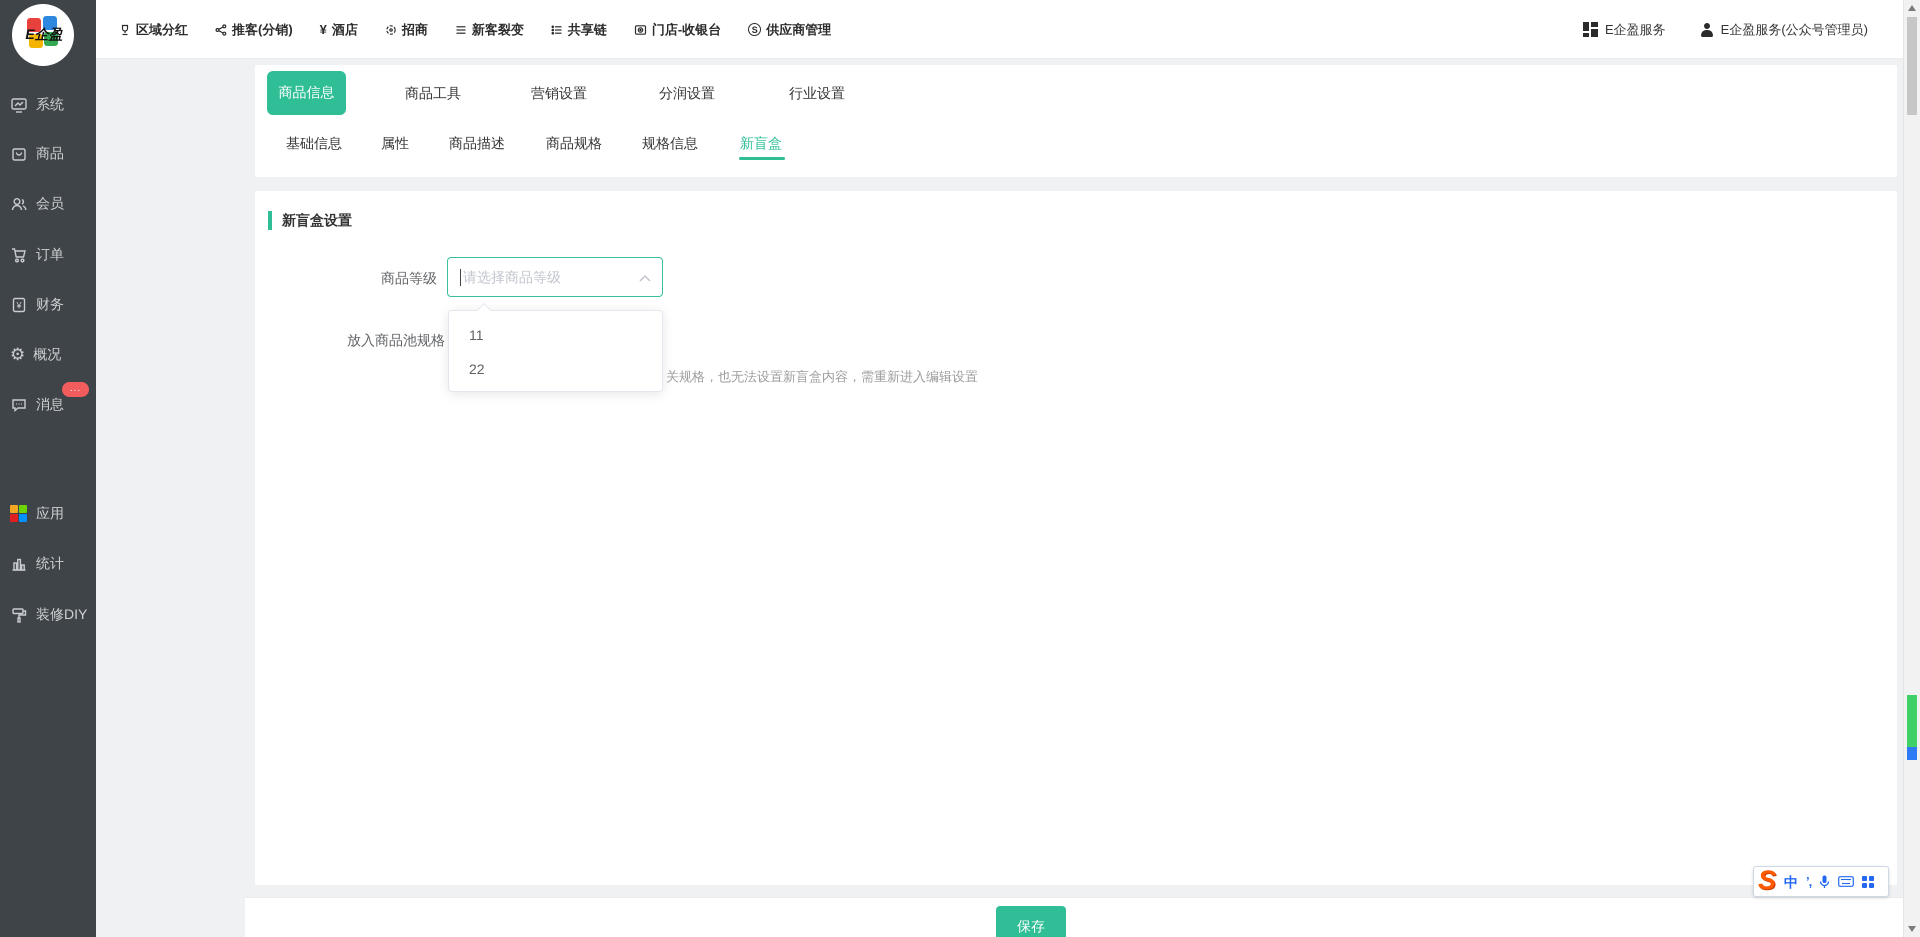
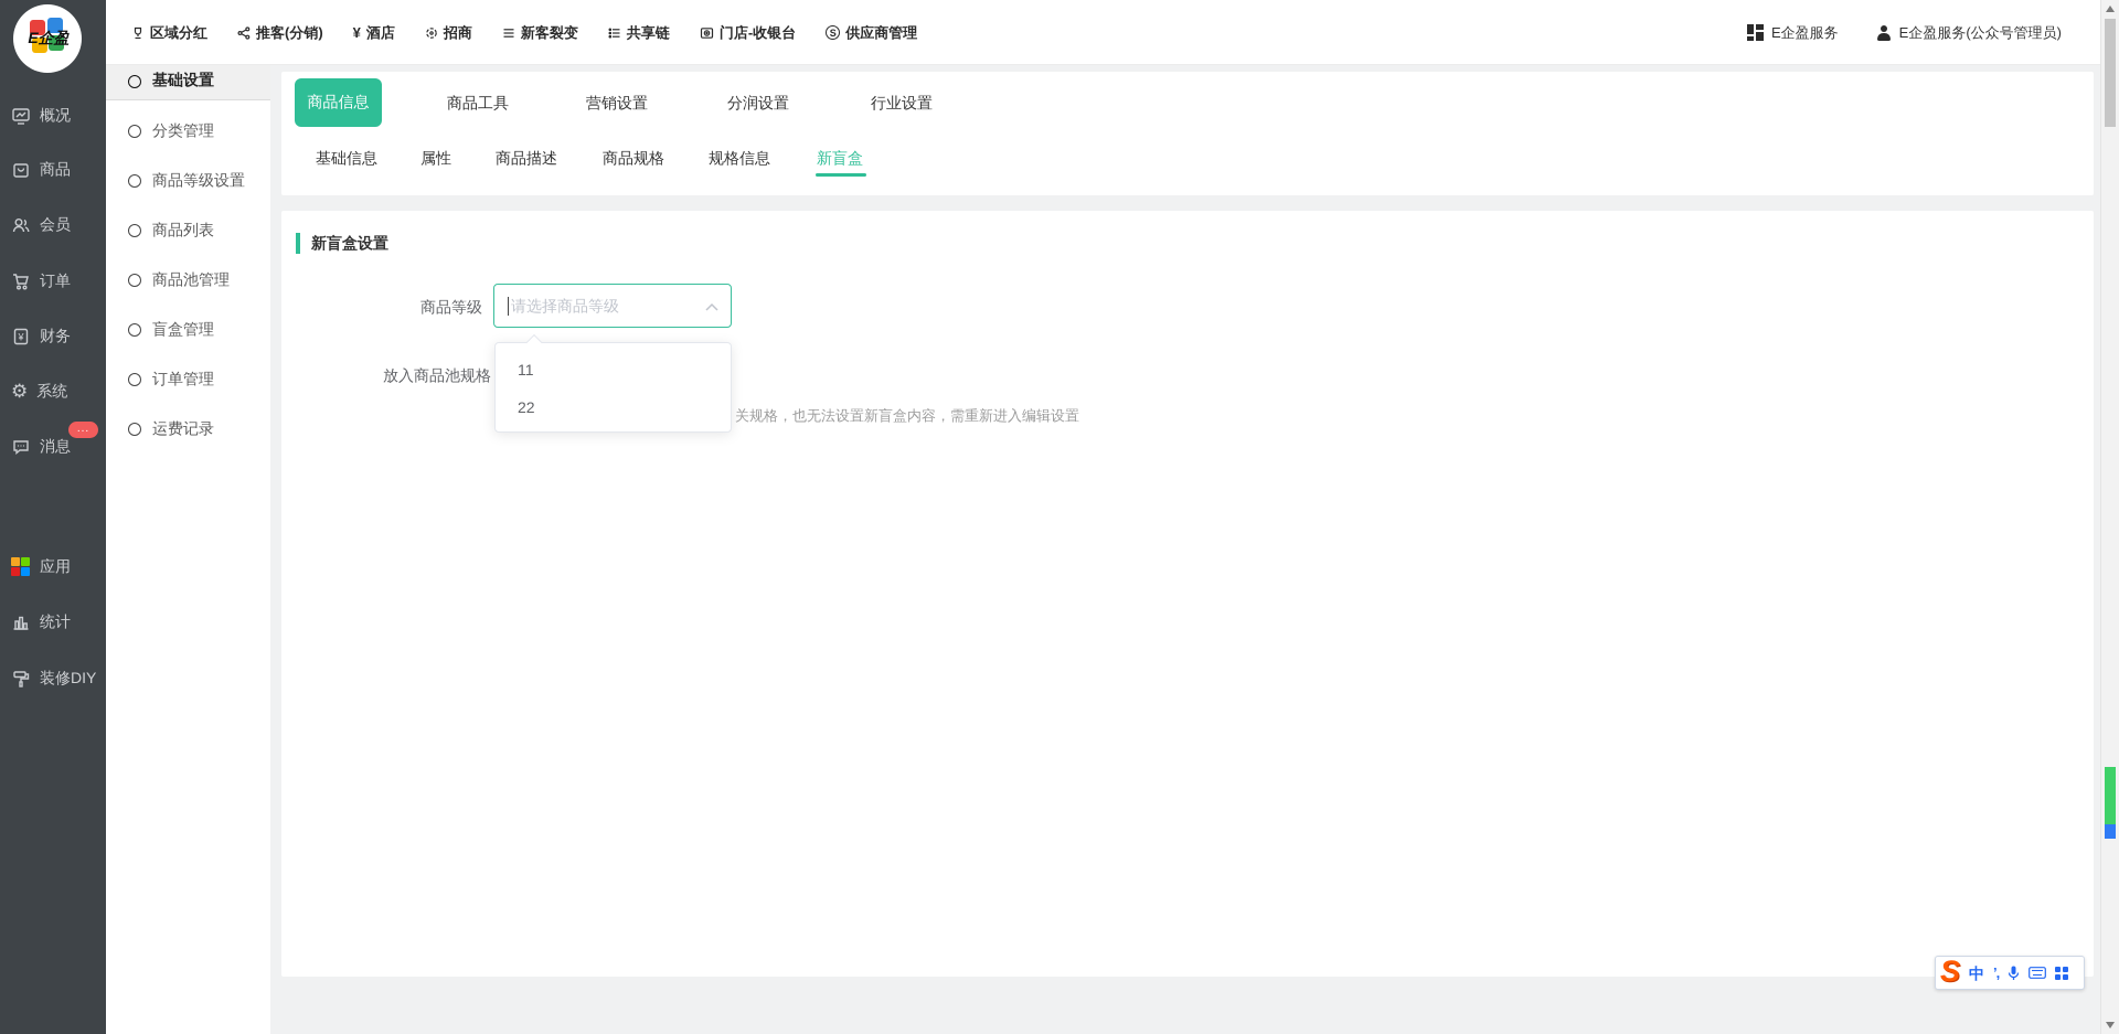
  E企盈
- 系统
+ 概况
  商品
  会员
  订单
  ¥
  财务
  ⚙
- 概况
+ 系统
  消息
  ...
  应用
  统计
  装修DIY
  区域分红
  推客(分销)
  ¥
  酒店
  招商
  新客裂变
  共享链
  门店-收银台
  S
  供应商管理
  E企盈服务
  E企盈服务(公众号管理员)
+ 基础设置
+ 分类管理
+ 商品等级设置
+ 商品列表
+ 商品池管理
+ 盲盒管理
+ 订单管理
+ 运费记录
  商品信息
  商品工具
  营销设置
  分润设置
  行业设置
  基础信息
  属性
  商品描述
  商品规格
  规格信息
  新盲盒
  新盲盒设置
  商品等级
  请选择商品等级
  11
  22
  放入商品池规格
  关规格，也无法设置新盲盒内容，需重新进入编辑设置
- 保存
  S
  中
  ’,
